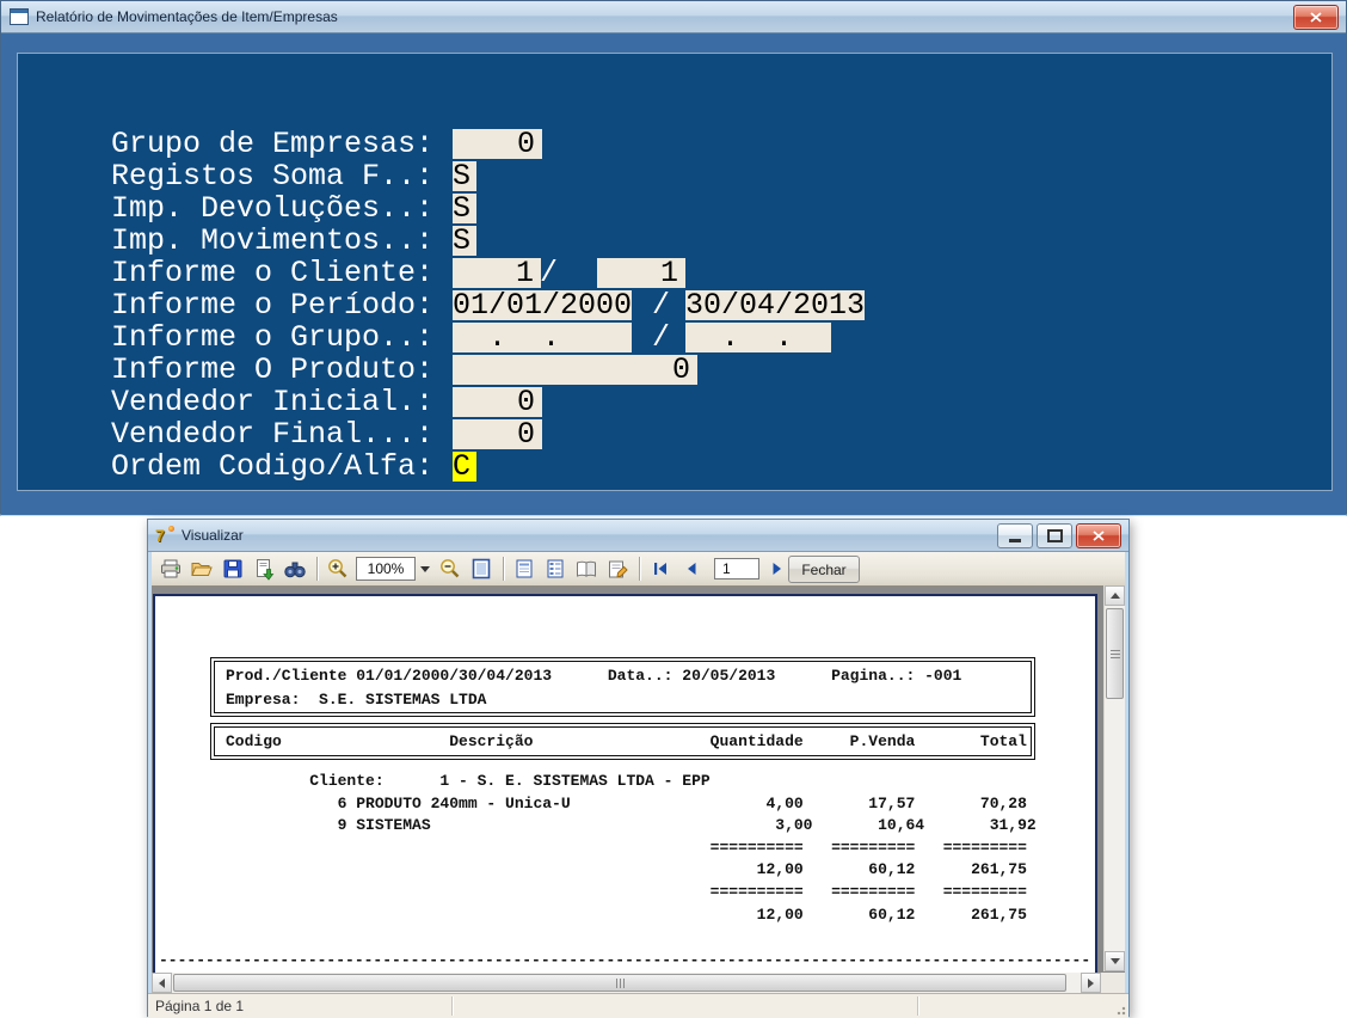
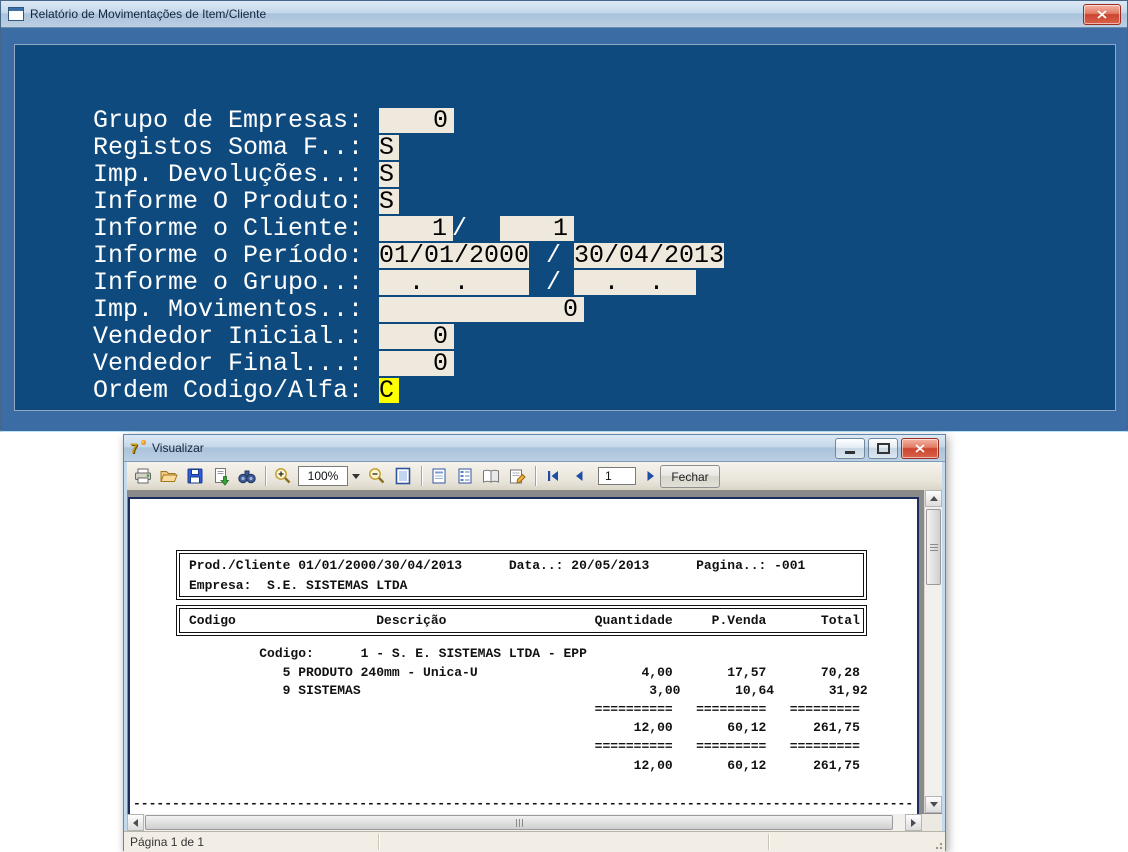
- Relatório de Movimentações de Item/Empresas
+ Relatório de Movimentações de Item/Cliente
  Grupo de Empresas:
  0
  Registos Soma F..:
  S
  Imp. Devoluções..:
  S
- Imp. Movimentos..:
+ Informe O Produto:
  S
  Informe o Cliente:
  1
  /
  1
  Informe o Período:
  01/01/2000
  /
  30/04/2013
  Informe o Grupo..:
  . .
  /
  . .
- Informe O Produto:
+ Imp. Movimentos..:
  0
  Vendedor Inicial.:
  0
  Vendedor Final...:
  0
  Ordem Codigo/Alfa:
  C
  7
  Visualizar
  100%
  1
  Fechar
  Prod./Cliente 01/01/2000/30/04/2013 Data..: 20/05/2013 Pagina..: -001
  Empresa: S.E. SISTEMAS LTDA
  Codigo Descrição Quantidade P.Venda Total
- Cliente: 1 - S. E. SISTEMAS LTDA - EPP
+ Codigo: 1 - S. E. SISTEMAS LTDA - EPP
- 6 PRODUTO 240mm - Unica-U 4,00 17,57 70,28
+ 5 PRODUTO 240mm - Unica-U 4,00 17,57 70,28
  9 SISTEMAS 3,00 10,64 31,92
  ========== ========= =========
  12,00 60,12 261,75
  ========== ========= =========
  12,00 60,12 261,75
  ----------------------------------------------------------------------------------------------------
  Página 1 de 1
